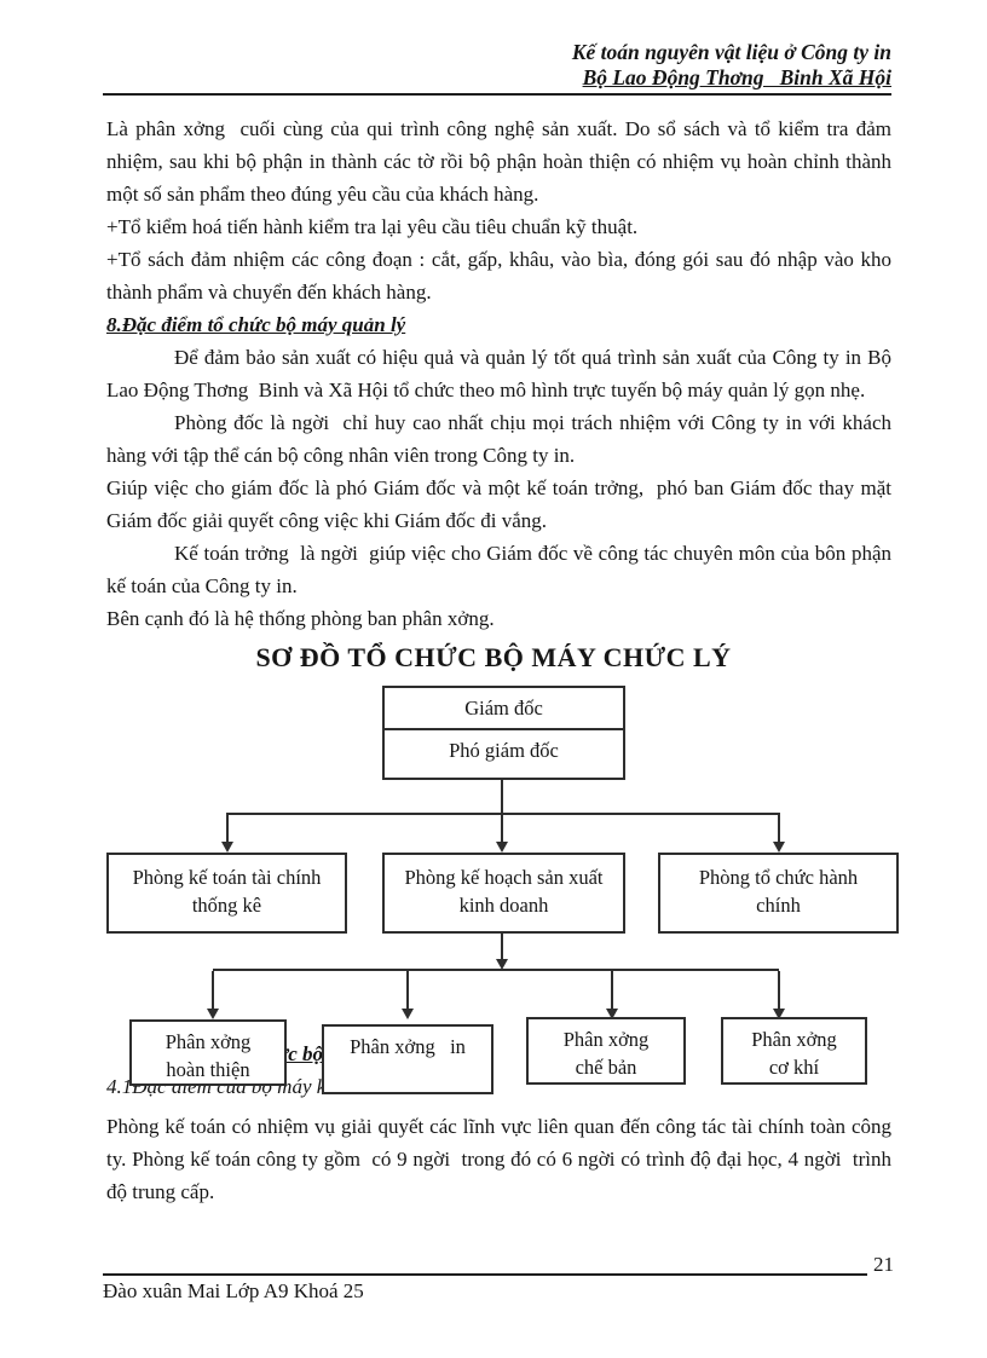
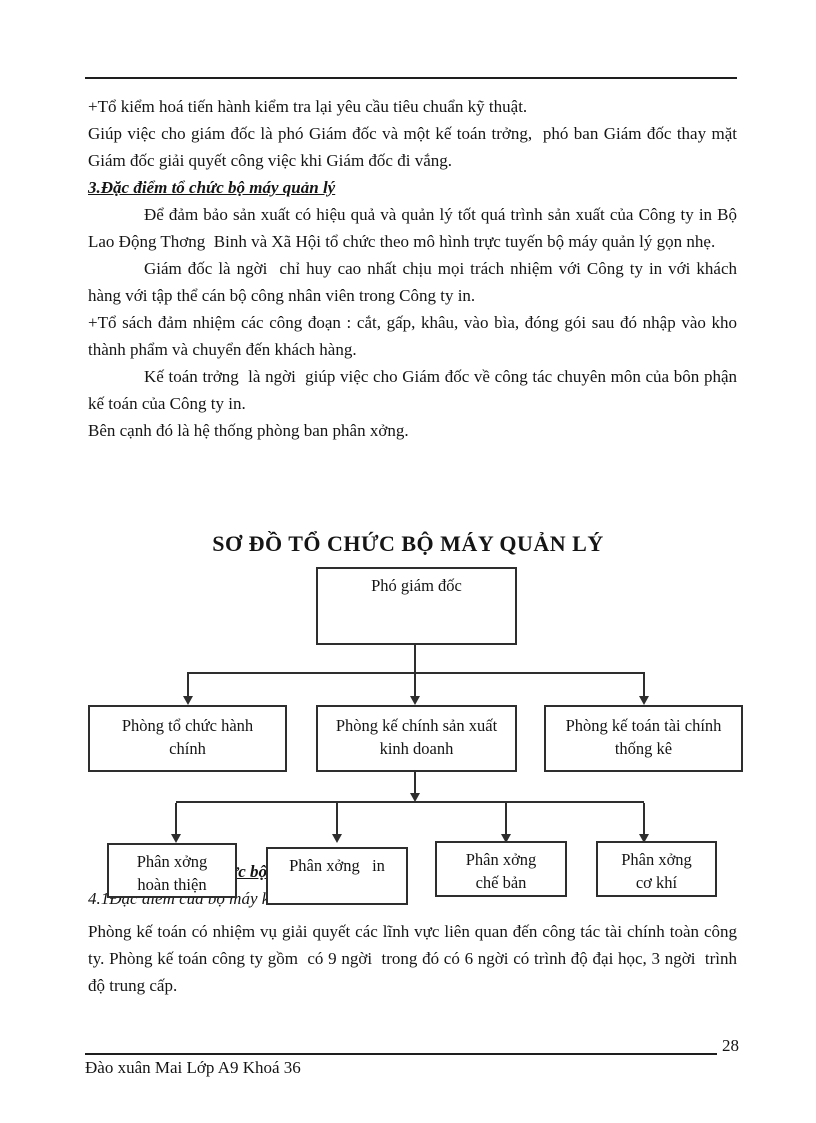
- Kế toán nguyên vật liệu ở Công ty in
- Bộ Lao Động Thơng Binh Xã Hội
- Là phân xởng cuối cùng của qui trình công nghệ sản xuất. Do sổ sách và tổ kiểm tra đảm nhiệm, sau khi bộ phận in thành các tờ rồi bộ phận hoàn thiện có nhiệm vụ hoàn chỉnh thành một số sản phẩm theo đúng yêu cầu của khách hàng.
  +Tổ kiểm hoá tiến hành kiểm tra lại yêu cầu tiêu chuẩn kỹ thuật.
- +Tổ sách đảm nhiệm các công đoạn : cắt, gấp, khâu, vào bìa, đóng gói sau đó nhập vào kho thành phẩm và chuyển đến khách hàng.
+ Giúp việc cho giám đốc là phó Giám đốc và một kế toán trởng, phó ban Giám đốc thay mặt Giám đốc giải quyết công việc khi Giám đốc đi vắng.
- 8.Đặc điểm tổ chức bộ máy quản lý
+ 3.Đặc điểm tổ chức bộ máy quản lý
  Để đảm bảo sản xuất có hiệu quả và quản lý tốt quá trình sản xuất của Công ty in Bộ Lao Động Thơng Binh và Xã Hội tổ chức theo mô hình trực tuyến bộ máy quản lý gọn nhẹ.
- Phòng đốc là ngời chỉ huy cao nhất chịu mọi trách nhiệm với Công ty in với khách hàng với tập thể cán bộ công nhân viên trong Công ty in.
+ Giám đốc là ngời chỉ huy cao nhất chịu mọi trách nhiệm với Công ty in với khách hàng với tập thể cán bộ công nhân viên trong Công ty in.
- Giúp việc cho giám đốc là phó Giám đốc và một kế toán trởng, phó ban Giám đốc thay mặt Giám đốc giải quyết công việc khi Giám đốc đi vắng.
+ +Tổ sách đảm nhiệm các công đoạn : cắt, gấp, khâu, vào bìa, đóng gói sau đó nhập vào kho thành phẩm và chuyển đến khách hàng.
  Kế toán trởng là ngời giúp việc cho Giám đốc về công tác chuyên môn của bôn phận kế toán của Công ty in.
  Bên cạnh đó là hệ thống phòng ban phân xởng.
- SƠ ĐỒ TỔ CHỨC BỘ MÁY CHỨC LÝ
+ SƠ ĐỒ TỔ CHỨC BỘ MÁY QUẢN LÝ
  4.1Đặc điểm của bộ máy
- Giám đốc
  Phó giám đốc
- Phòng kế toán tài chính thống kê
+ Phòng tổ chức hành chính
- Phòng kế hoạch sản xuất kinh doanh
+ Phòng kế chính sản xuất kinh doanh
- Phòng tổ chức hành chính
+ Phòng kế toán tài chính thống kê
  Phân xởng hoàn thiện
  Phân xởng in
  Phân xởng chế bản
  Phân xởng cơ khí
- Phòng kế toán có nhiệm vụ giải quyết các lĩnh vực liên quan đến công tác tài chính toàn công ty. Phòng kế toán công ty gồm có 9 ngời trong đó có 6 ngời có trình độ đại học, 4 ngời trình độ trung cấp.
+ Phòng kế toán có nhiệm vụ giải quyết các lĩnh vực liên quan đến công tác tài chính toàn công ty. Phòng kế toán công ty gồm có 9 ngời trong đó có 6 ngời có trình độ đại học, 3 ngời trình độ trung cấp.
- 21
+ 28
- Đào xuân Mai Lớp A9 Khoá 25
+ Đào xuân Mai Lớp A9 Khoá 36
